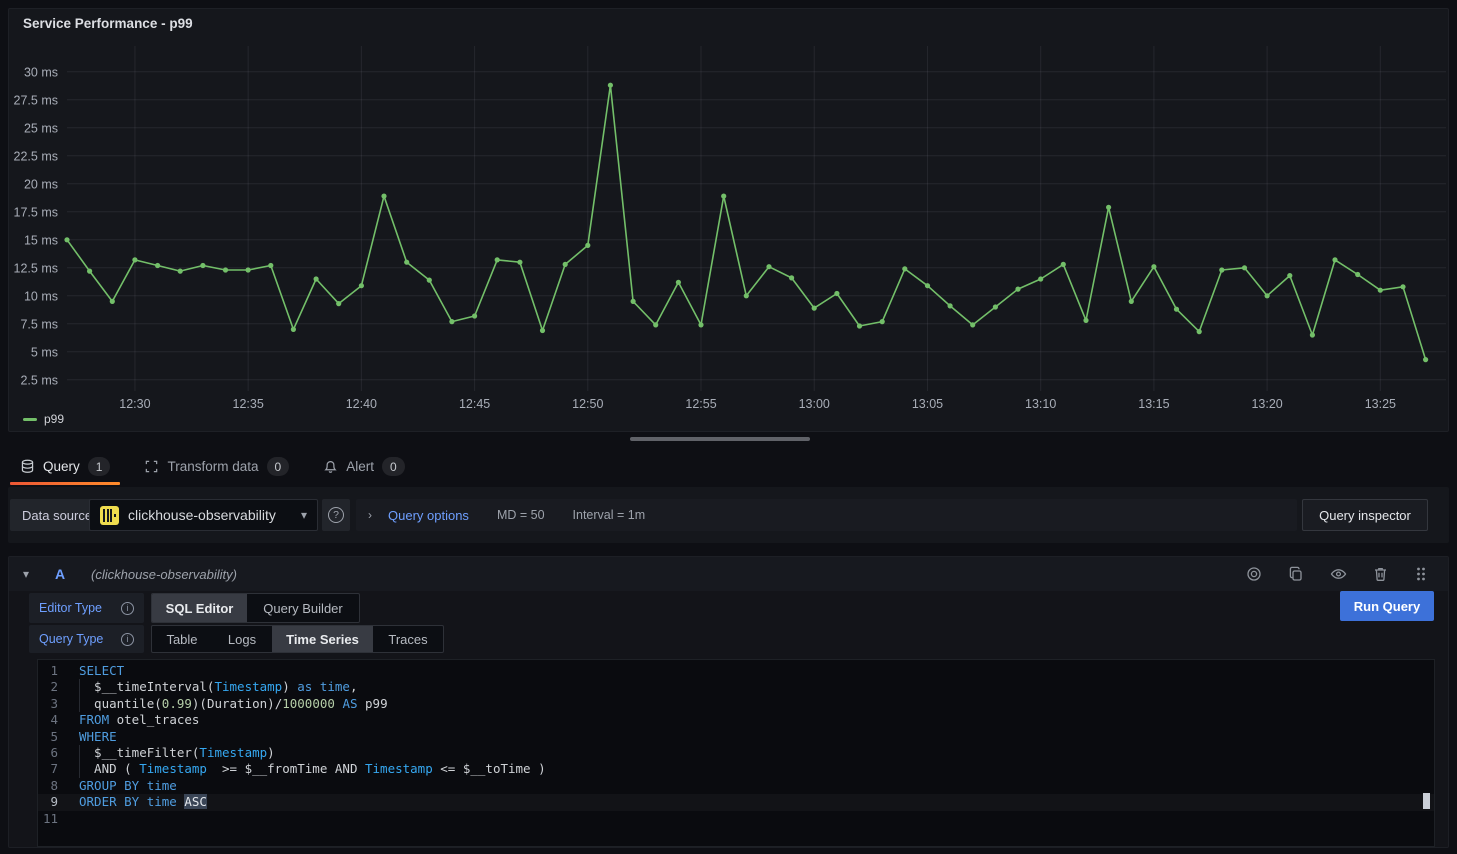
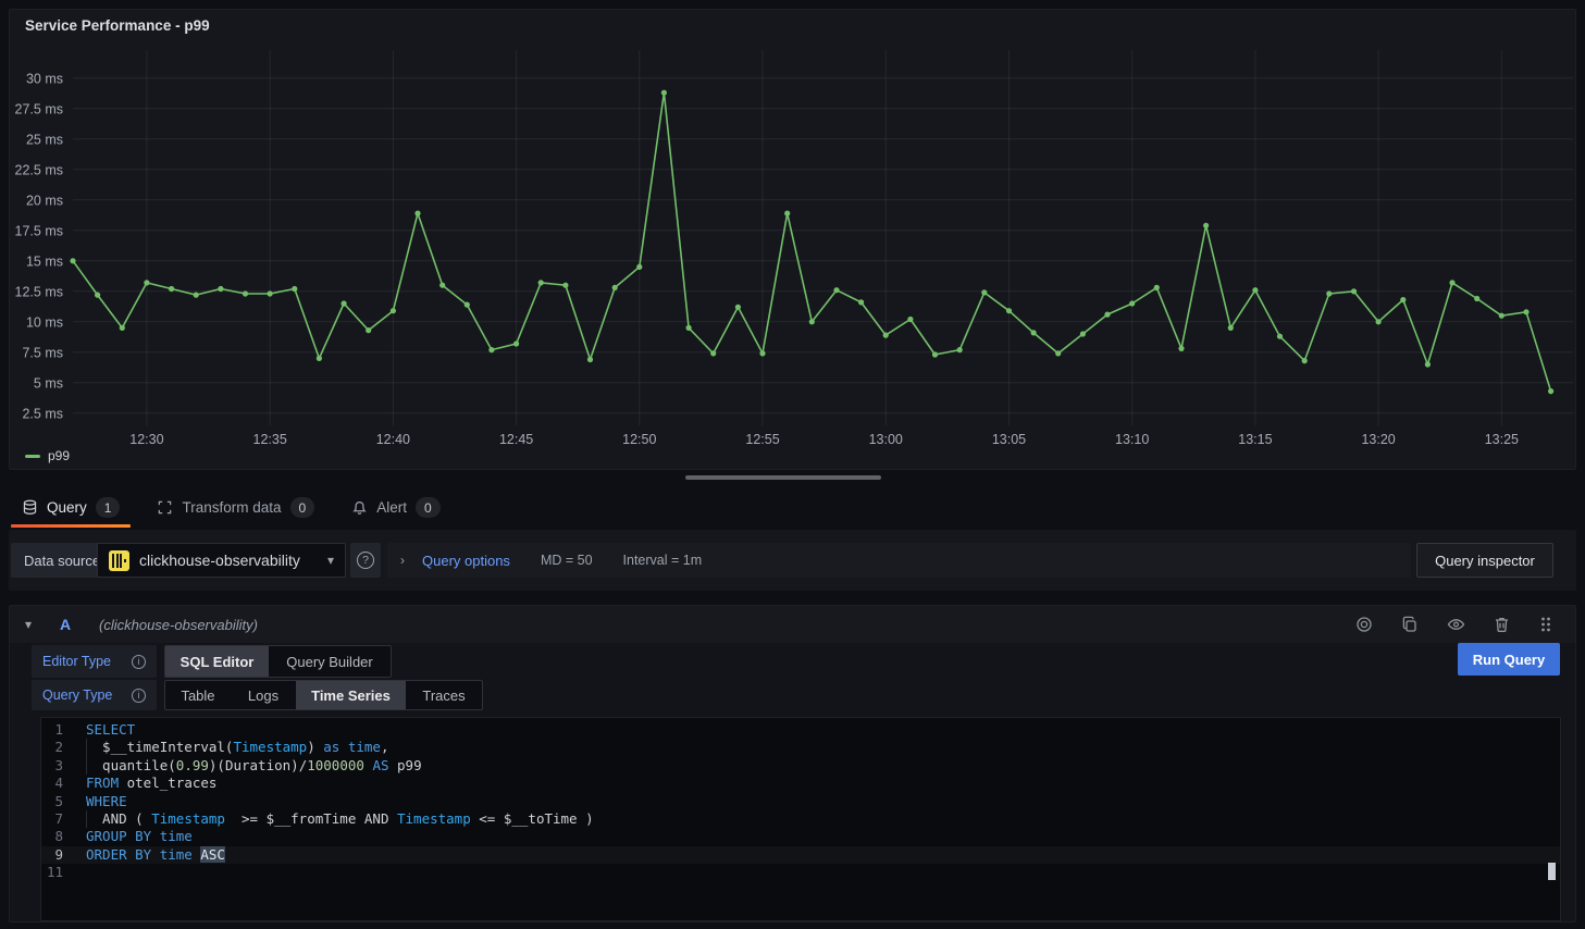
  Service Performance - p99
  2.5 ms
  5 ms
  7.5 ms
  10 ms
  12.5 ms
  15 ms
  17.5 ms
  20 ms
  22.5 ms
  25 ms
  27.5 ms
  30 ms
  12:30
  12:35
  12:40
  12:45
  12:50
  12:55
  13:00
  13:05
  13:10
  13:15
  13:20
  13:25
  p99
  Query
  1
  Transform data
  0
  Alert
  0
  Data sourc
  clickhouse-observability
  ▾
  ?
  ›
  Query options
  MD = 50
  Interval = 1m
  Query inspector
  ▾
  A
  (clickhouse-observability)
  Run Query
  Editor Type
  i
  SQL Editor
  Query Builder
  Query Type
  i
  Table
  Logs
  Time Series
  Traces
  1
  SELECT
  2
  $__timeInterval(Timestamp) as time,
  3
  quantile(0.99)(Duration)/1000000 AS p99
  4
  FROM otel_traces
  5
  WHERE
- 6
- $__timeFilter(Timestamp)
  7
  AND ( Timestamp >= $__fromTime AND Timestamp <= $__toTime )
  8
  GROUP BY time
  9
  ORDER BY time ASC
  11
